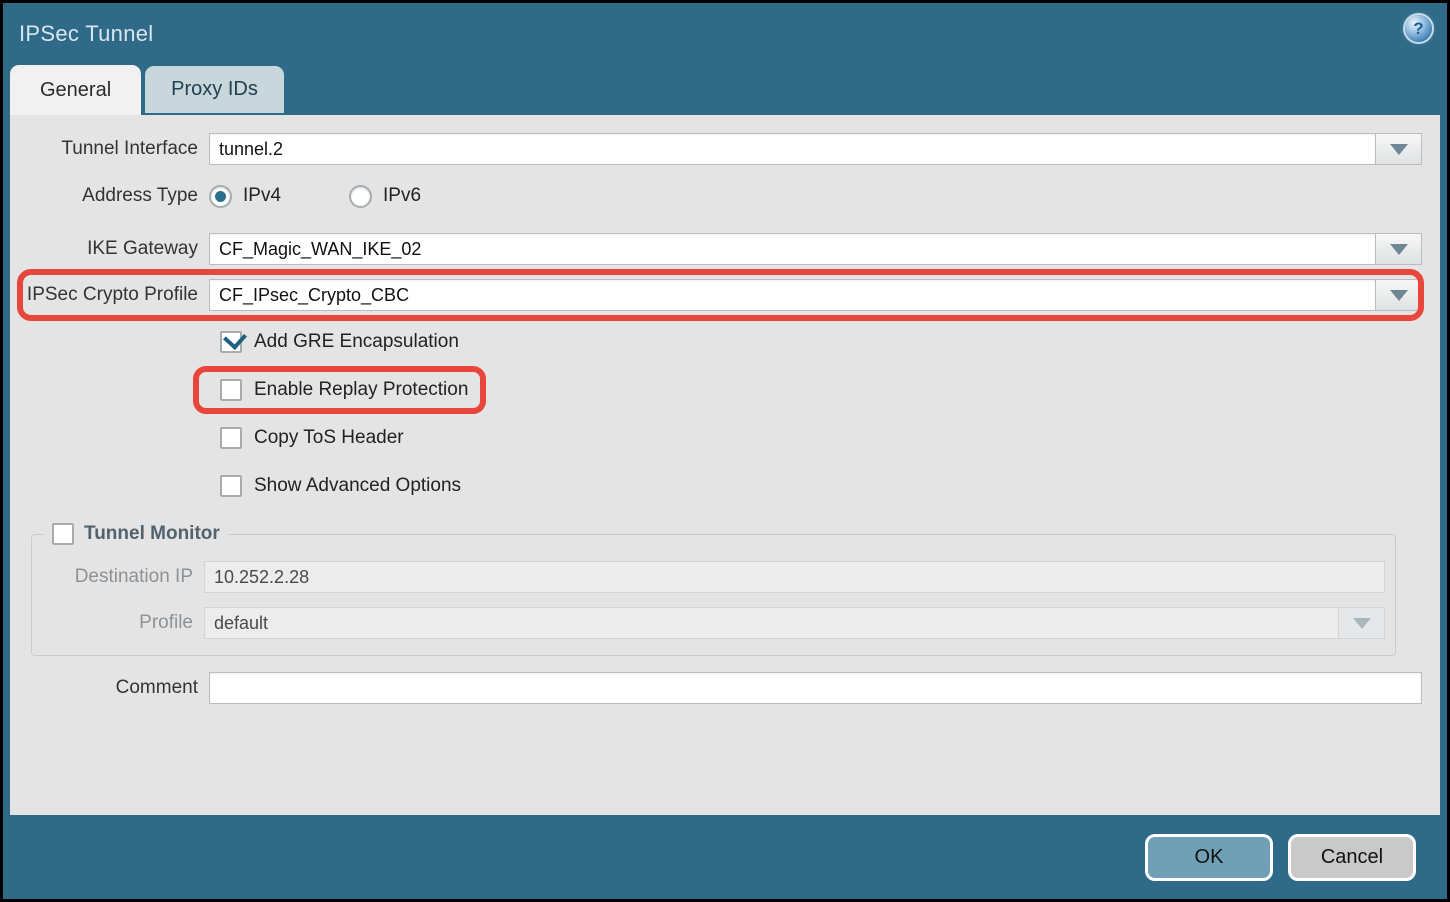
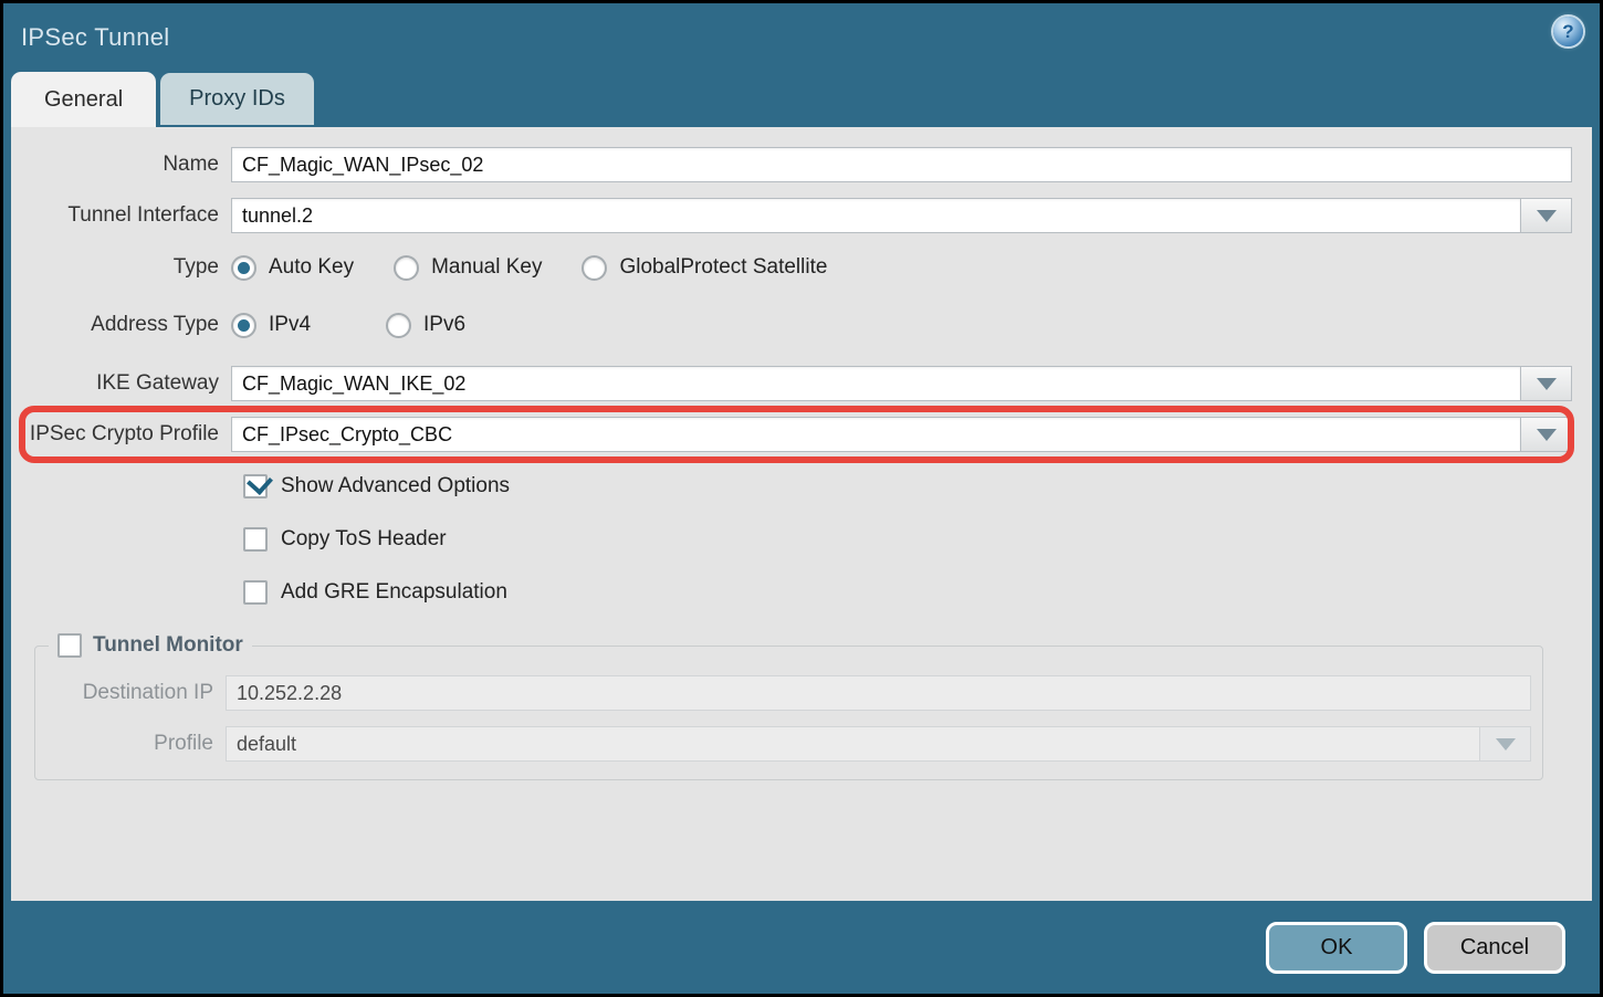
  IPSec Tunnel
  ?
  General
  Proxy IDs
+ Name
+ CF_Magic_WAN_IPsec_02
  Tunnel Interface
  tunnel.2
+ Type
+ Auto Key
+ Manual Key
+ GlobalProtect Satellite
  Address Type
  IPv4
  IPv6
  IKE Gateway
  CF_Magic_WAN_IKE_02
  IPSec Crypto Profile
  CF_IPsec_Crypto_CBC
- Add GRE Encapsulation
+ Show Advanced Options
- Enable Replay Protection
  Copy ToS Header
- Show Advanced Options
+ Add GRE Encapsulation
  Tunnel Monitor
  Destination IP
  10.252.2.28
  Profile
  default
- Comment
  OK
  Cancel
